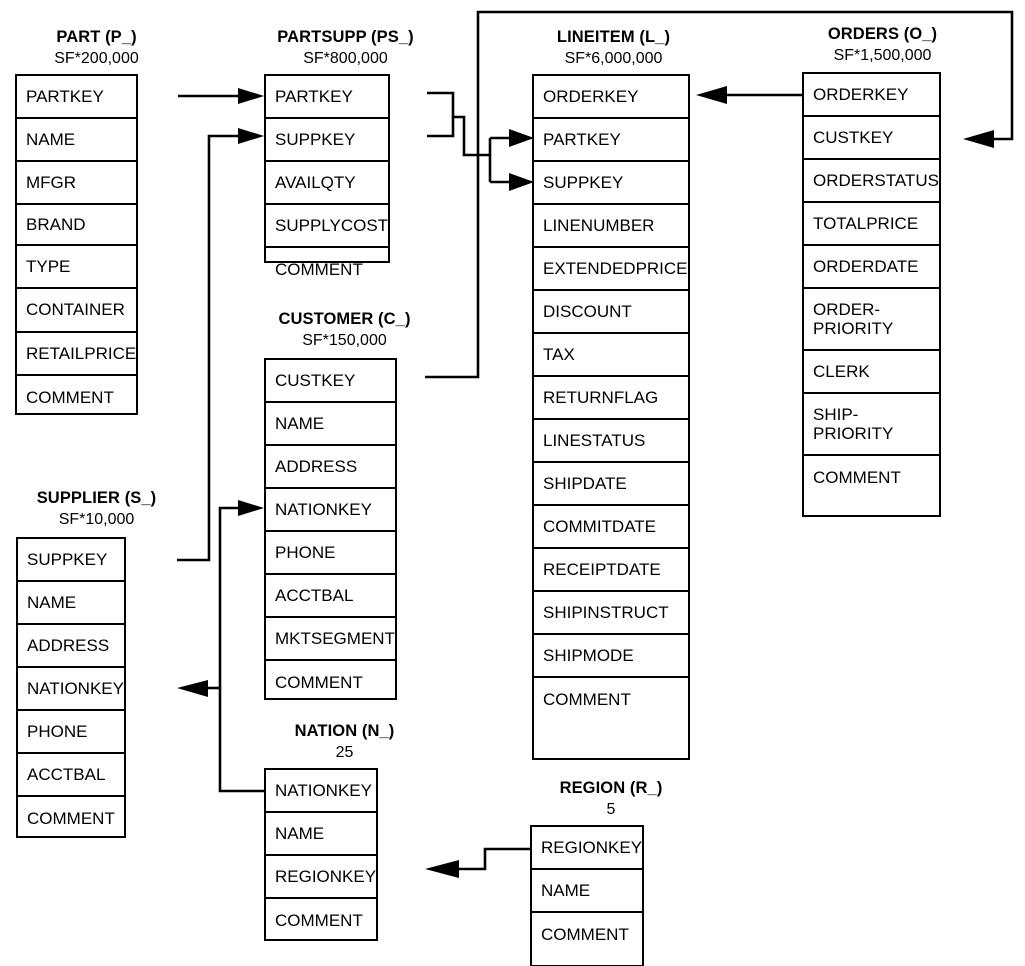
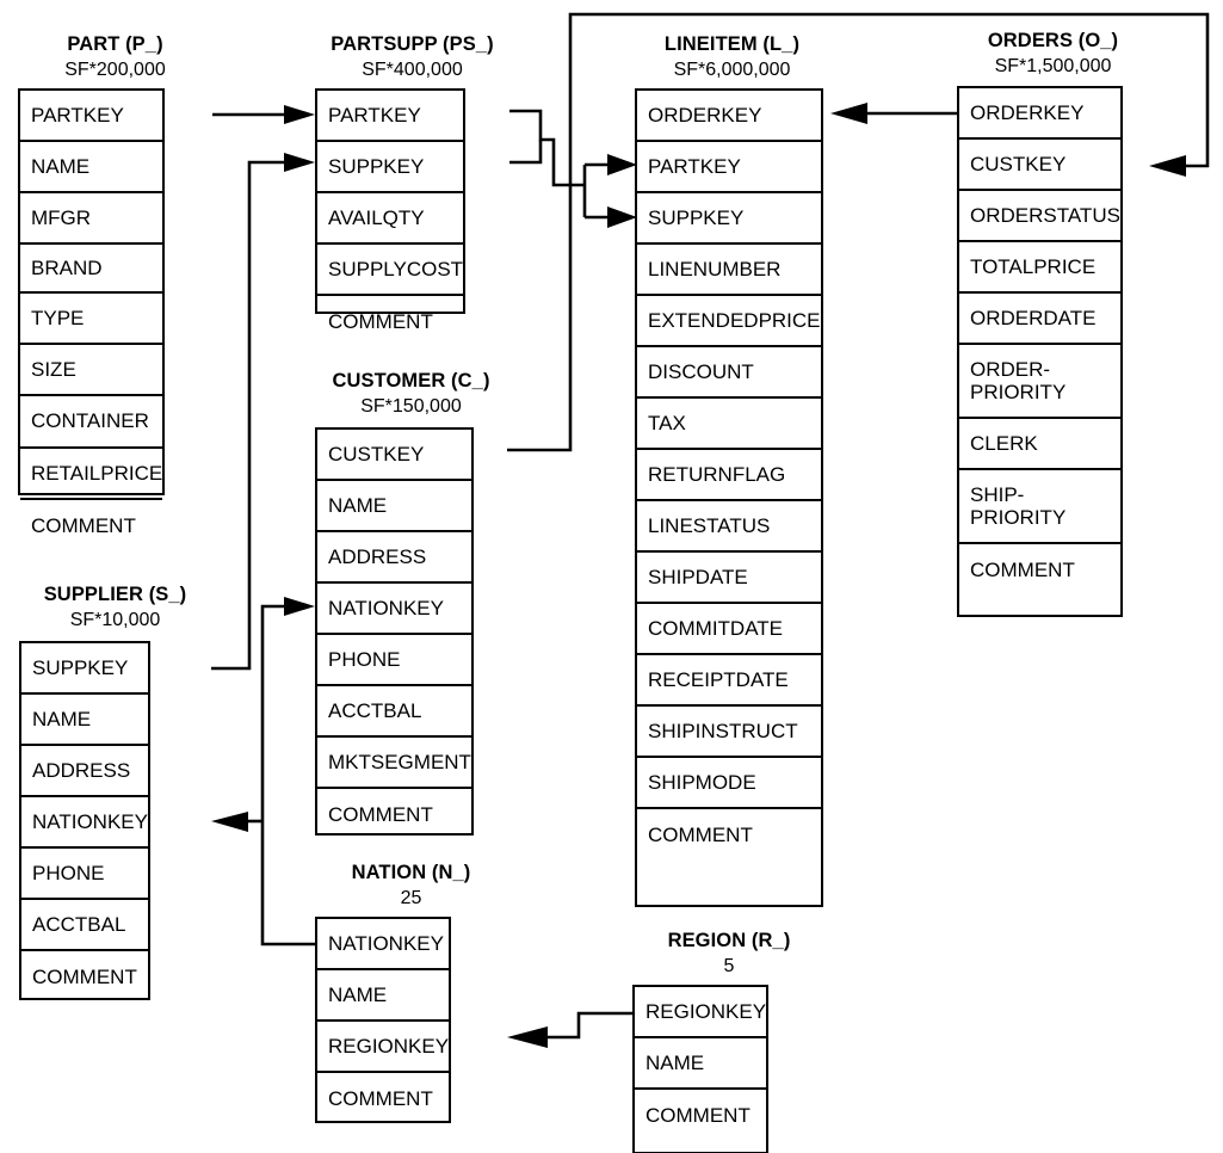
  PART (P_)
  SF*200,000
  PARTKEY
  NAME
  MFGR
  BRAND
  TYPE
+ SIZE
  CONTAINER
  RETAILPRICE
  COMMENT
  PARTSUPP (PS_)
- SF*800,000
+ SF*400,000
  PARTKEY
  SUPPKEY
  AVAILQTY
  SUPPLYCOST
  COMMENT
  LINEITEM (L_)
  SF*6,000,000
  ORDERKEY
  PARTKEY
  SUPPKEY
  LINENUMBER
  EXTENDEDPRICE
  DISCOUNT
  TAX
  RETURNFLAG
  LINESTATUS
  SHIPDATE
  COMMITDATE
  RECEIPTDATE
  SHIPINSTRUCT
  SHIPMODE
  COMMENT
  ORDERS (O_)
  SF*1,500,000
  ORDERKEY
  CUSTKEY
  ORDERSTATUS
  TOTALPRICE
  ORDERDATE
  ORDER-
  PRIORITY
  CLERK
  SHIP-
  PRIORITY
  COMMENT
  CUSTOMER (C_)
  SF*150,000
  CUSTKEY
  NAME
  ADDRESS
  NATIONKEY
  PHONE
  ACCTBAL
  MKTSEGMENT
  COMMENT
  SUPPLIER (S_)
  SF*10,000
  SUPPKEY
  NAME
  ADDRESS
  NATIONKEY
  PHONE
  ACCTBAL
  COMMENT
  NATION (N_)
  25
  NATIONKEY
  NAME
  REGIONKEY
  COMMENT
  REGION (R_)
  5
  REGIONKEY
  NAME
  COMMENT
